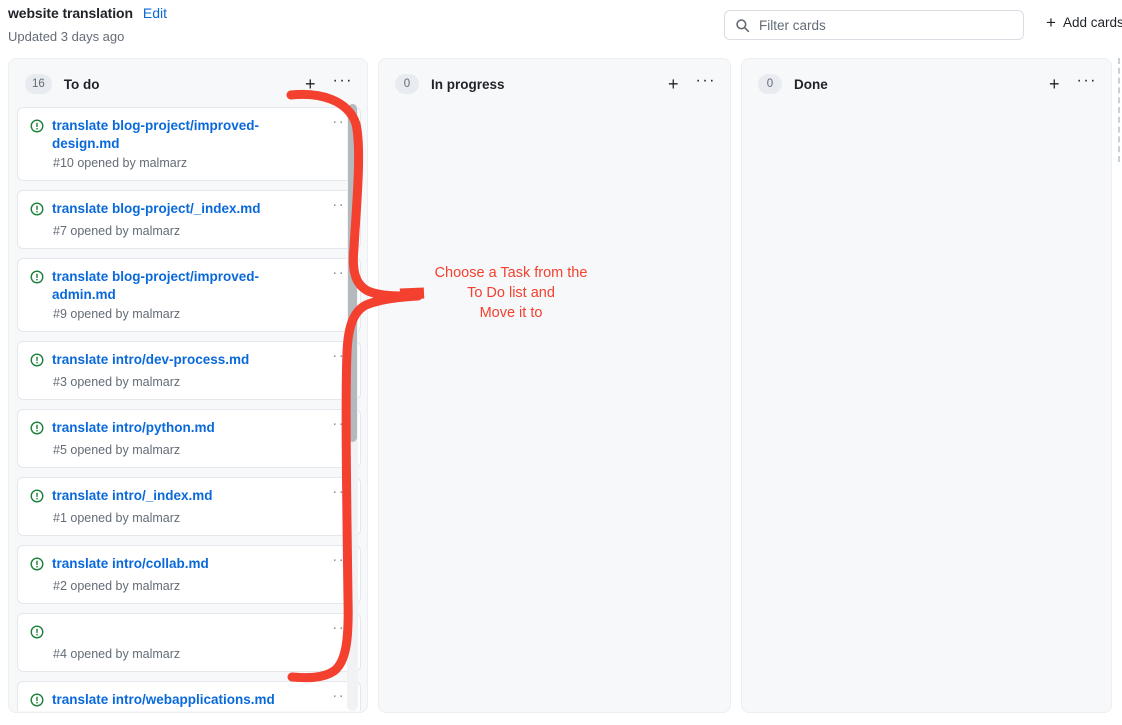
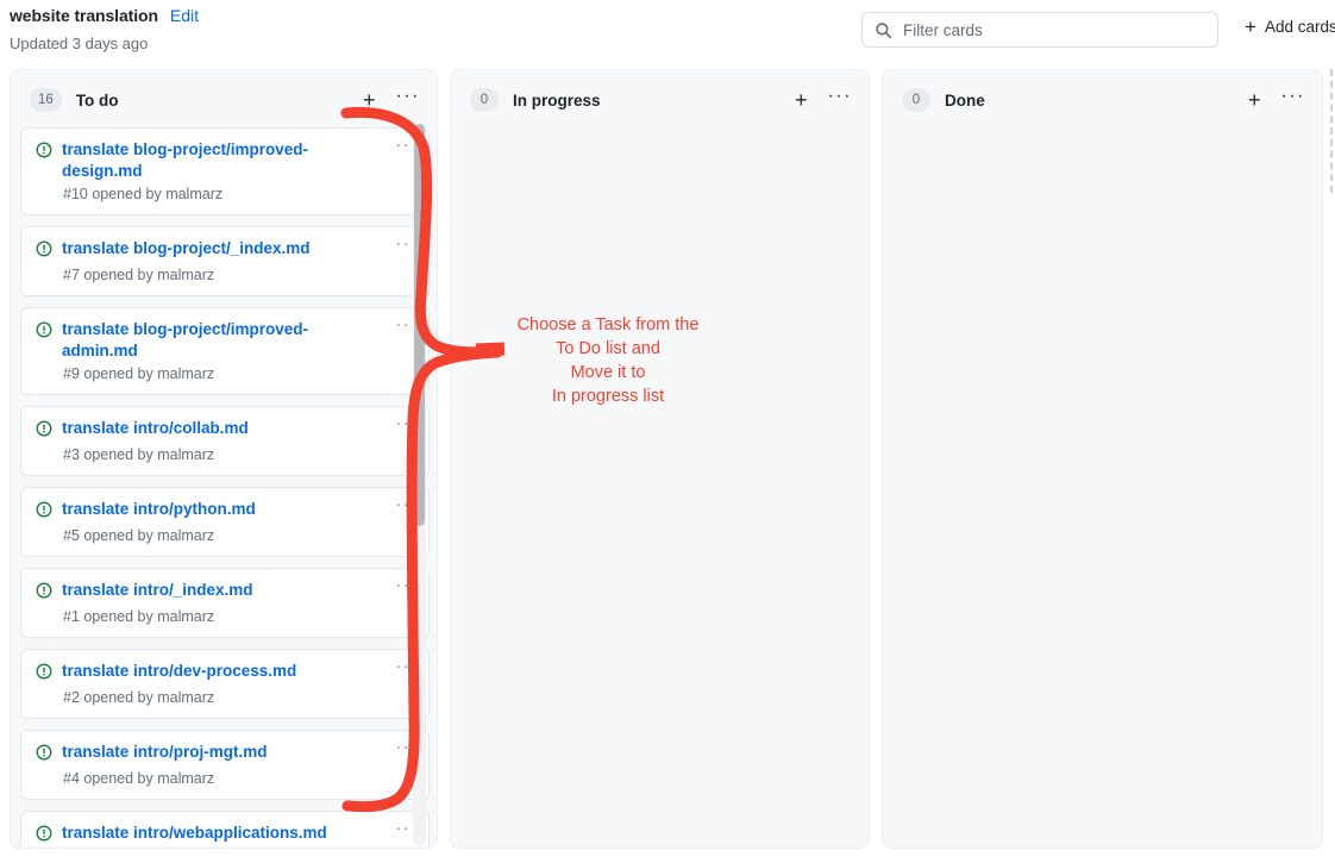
  website translation
  Edit
  Updated 3 days ago
  Filter cards
  +
  Add cards
  16
  To do
  +
  ···
  translate blog-project/improved-design.md
  #10 opened by malmarz
  translate blog-project/_index.md
  #7 opened by malmarz
  translate blog-project/improved-admin.md
  #9 opened by malmarz
- translate intro/dev-process.md
+ translate intro/collab.md
  #3 opened by malmarz
  translate intro/python.md
  #5 opened by malmarz
  translate intro/_index.md
  #1 opened by malmarz
- translate intro/collab.md
+ translate intro/dev-process.md
  #2 opened by malmarz
+ translate intro/proj-mgt.md
  #4 opened by malmarz
  translate intro/webapplications.md
  0
  In progress
  +
  ···
  0
  Done
  +
  ···
  Choose a Task from the
  To Do list and
  Move it to
+ In progress list
